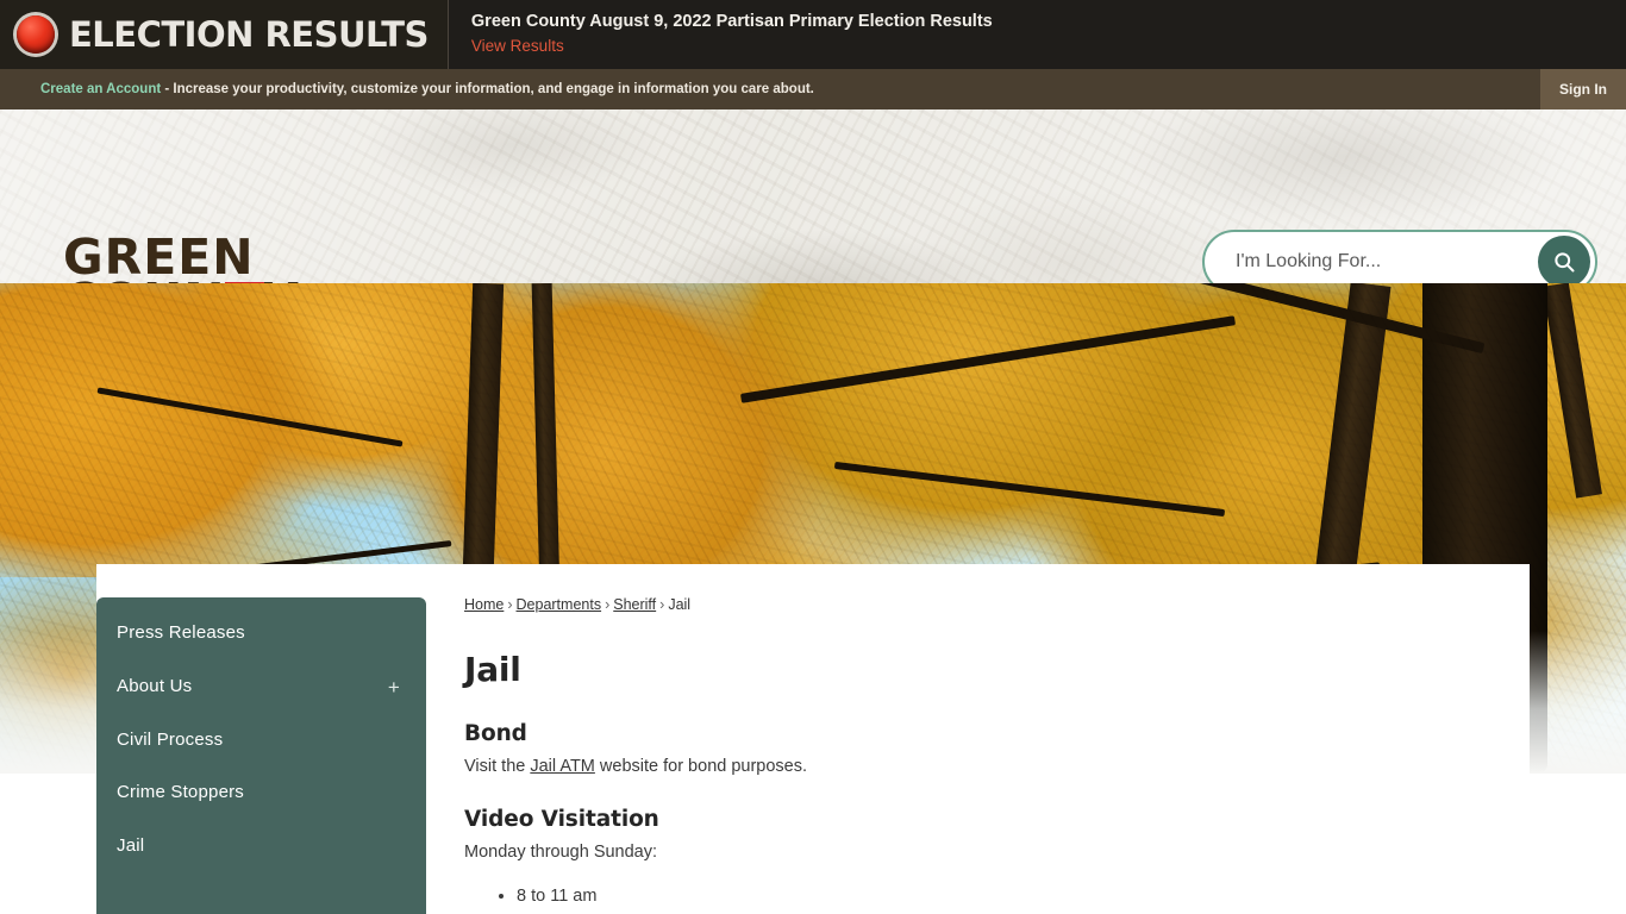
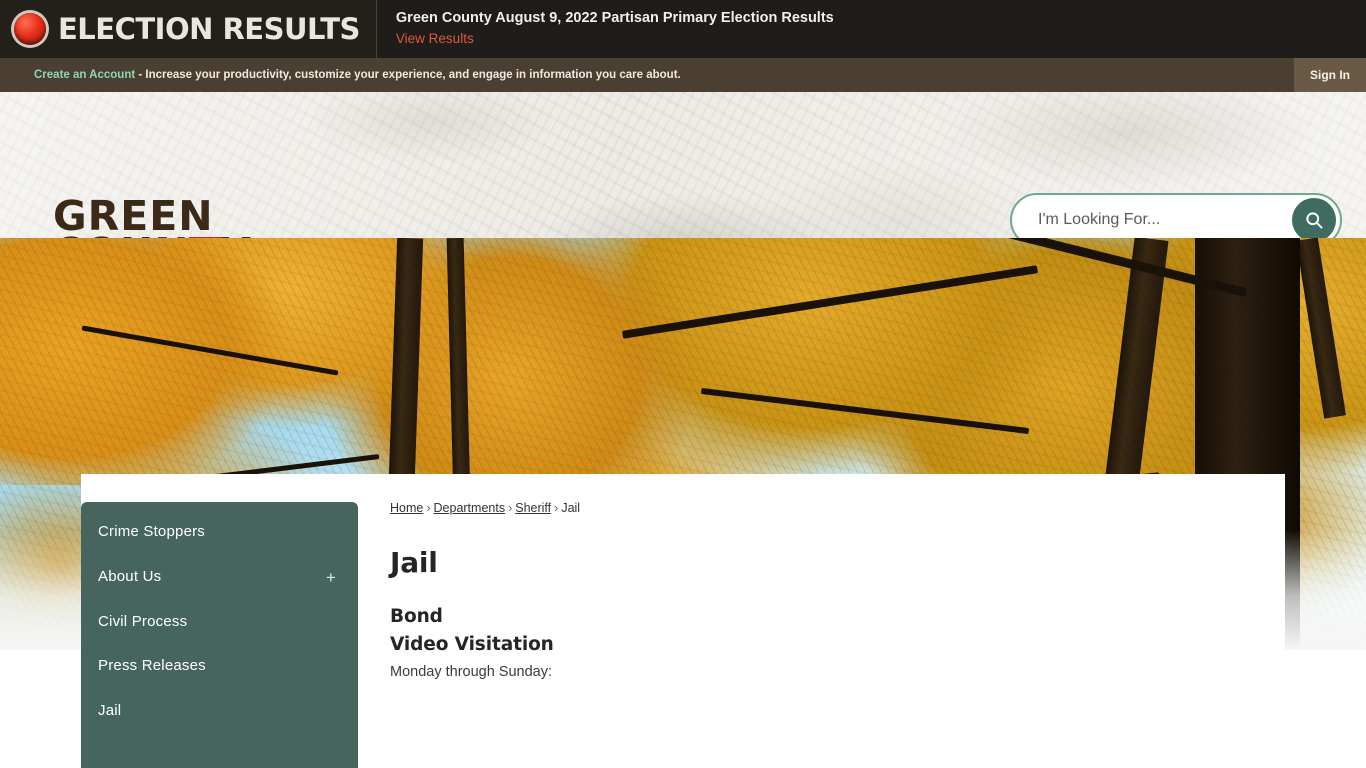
  ELECTION RESULTS
  Green County August 9, 2022 Partisan Primary Election Results
  View Results
- Create an Account - Increase your productivity, customize your information, and engage in information you care about.
+ Create an Account - Increase your productivity, customize your experience, and engage in information you care about.
  Sign In
  GREEN
  I'm Looking For...
- Press Releases
+ Crime Stoppers
  About Us
  +
  Civil Process
- Crime Stoppers
+ Press Releases
  Jail
  Home › Departments › Sheriff › Jail
  Jail
  Bond
- Visit the Jail ATM website for bond purposes.
  Video Visitation
  Monday through Sunday:
- 8 to 11 am
